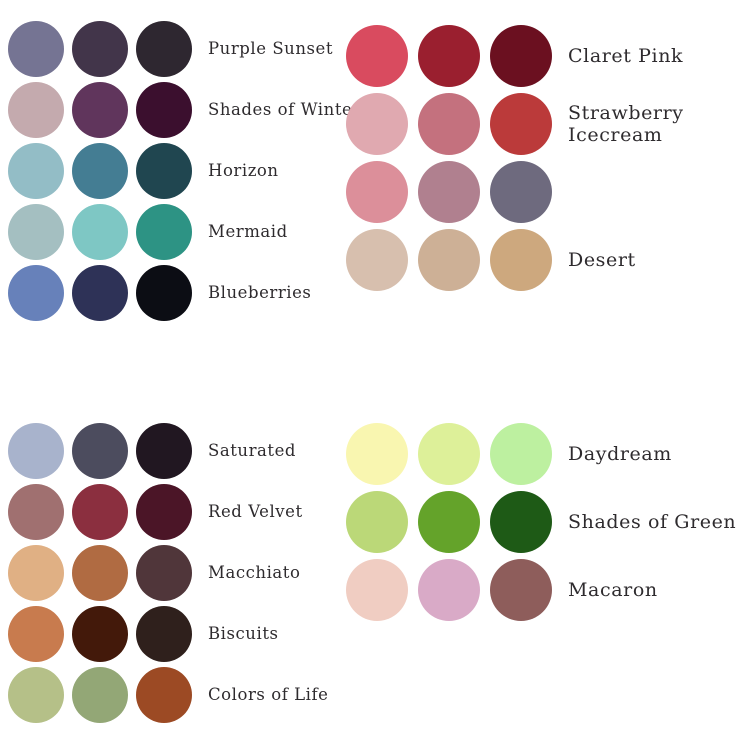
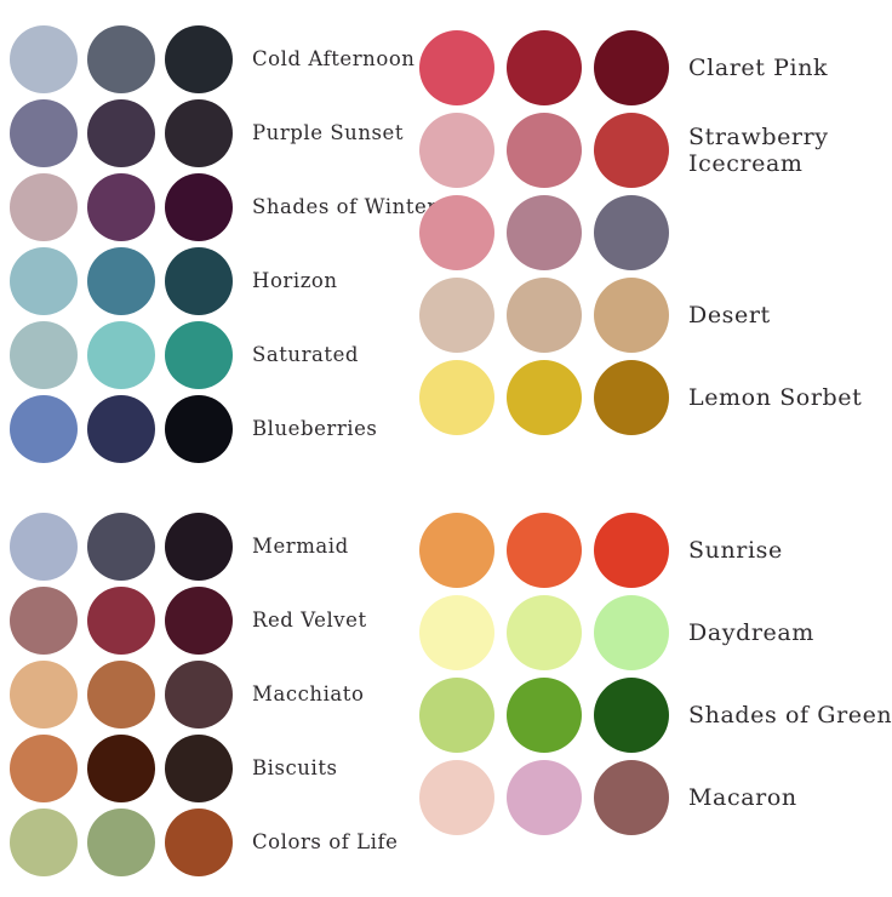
+ Cold Afternoon
  Purple Sunset
  Shades of Winte
  Horizon
- Mermaid
+ Saturated
  Blueberries
- Saturated
+ Mermaid
  Red Velvet
  Macchiato
  Biscuits
  Colors of Life
  Claret Pink
  Strawberry
  Icecream
  Desert
+ Lemon Sorbet
+ Sunrise
  Daydream
  Shades of Green
  Macaron
